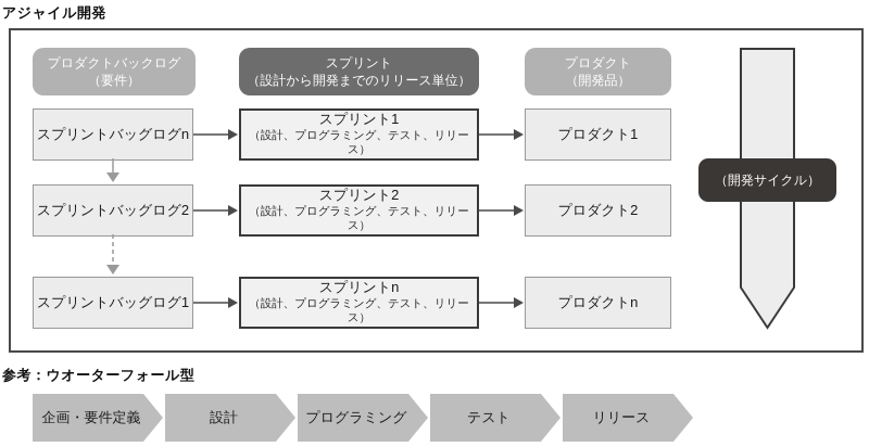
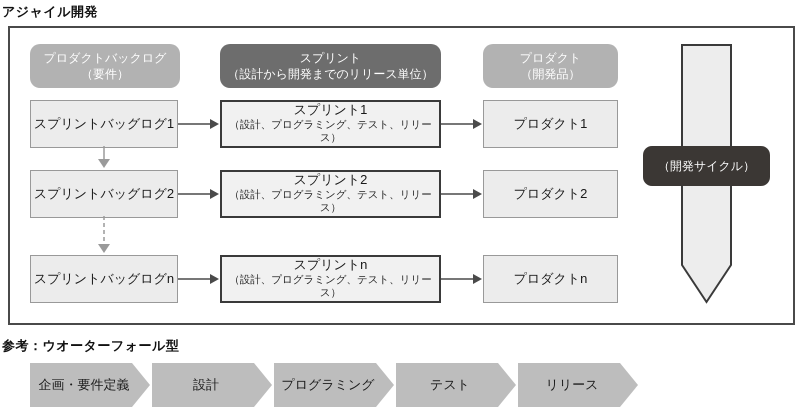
  アジャイル開発
  プロダクトバックログ
  （要件）
  スプリント
  （設計から開発までのリリース単位）
  プロダクト
  （開発品）
- スプリントバッグログn
+ スプリントバッグログ1
  スプリント1
  （設計、プログラミング、テスト、リリース）
  プロダクト1
  スプリントバッグログ2
  スプリント2
  （設計、プログラミング、テスト、リリース）
  プロダクト2
- スプリントバッグログ1
+ スプリントバッグログn
  スプリントn
  （設計、プログラミング、テスト、リリース）
  プロダクトn
  （開発サイクル）
  参考：ウオーターフォール型
  企画・要件定義
  設計
  プログラミング
  テスト
  リリース
